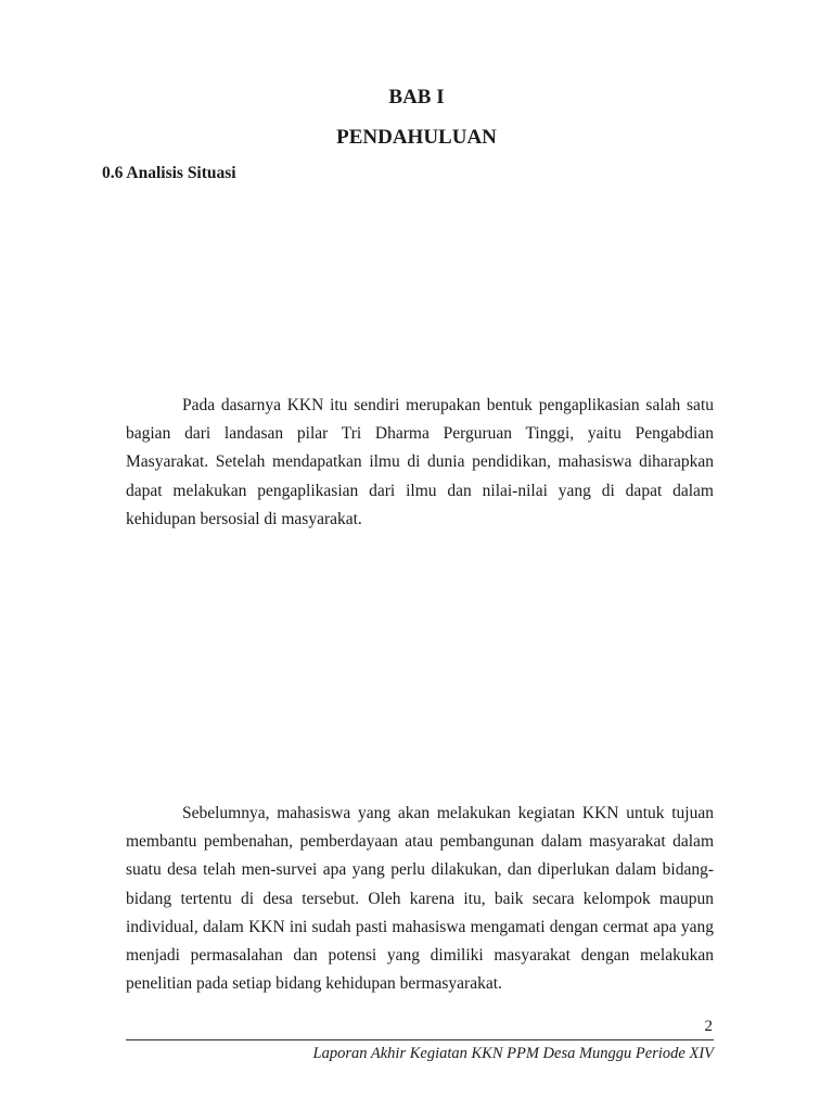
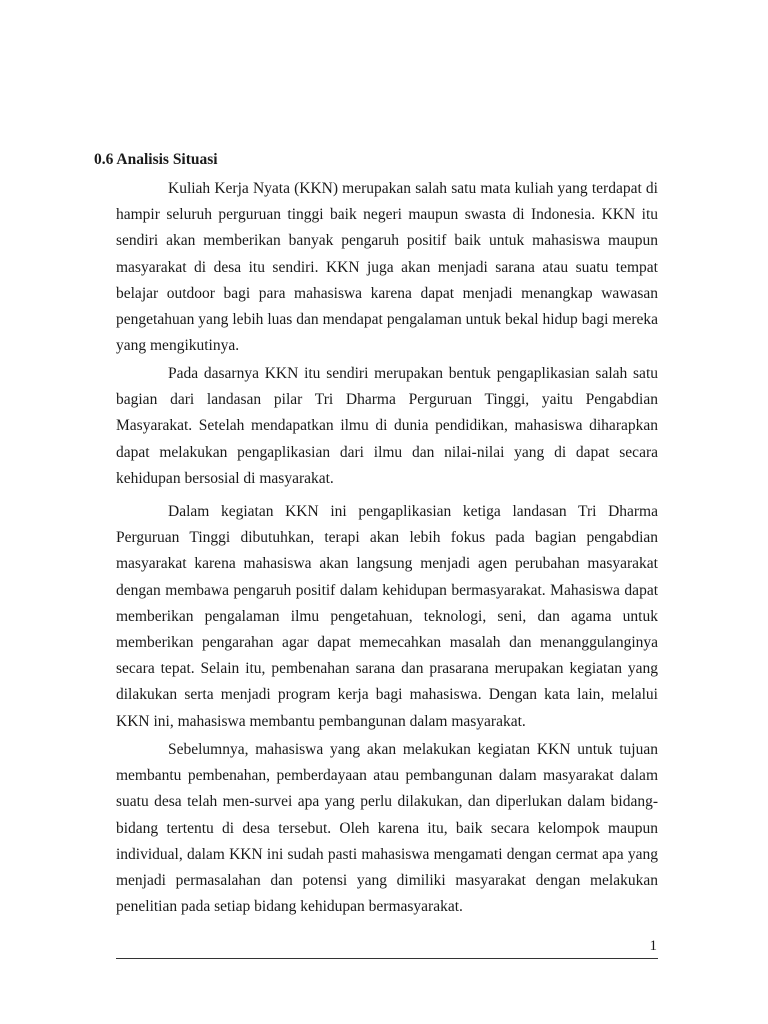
- BAB I
- PENDAHULUAN
  0.6 Analisis Situasi
+ Kuliah Kerja Nyata (KKN) merupakan salah satu mata kuliah yang terdapat di hampir seluruh perguruan tinggi baik negeri maupun swasta di Indonesia. KKN itu sendiri akan memberikan banyak pengaruh positif baik untuk mahasiswa maupun masyarakat di desa itu sendiri. KKN juga akan menjadi sarana atau suatu tempat belajar outdoor bagi para mahasiswa karena dapat menjadi menangkap wawasan pengetahuan yang lebih luas dan mendapat pengalaman untuk bekal hidup bagi mereka yang mengikutinya.
- Pada dasarnya KKN itu sendiri merupakan bentuk pengaplikasian salah satu bagian dari landasan pilar Tri Dharma Perguruan Tinggi, yaitu Pengabdian Masyarakat. Setelah mendapatkan ilmu di dunia pendidikan, mahasiswa diharapkan dapat melakukan pengaplikasian dari ilmu dan nilai-nilai yang di dapat dalam kehidupan bersosial di masyarakat.
+ Pada dasarnya KKN itu sendiri merupakan bentuk pengaplikasian salah satu bagian dari landasan pilar Tri Dharma Perguruan Tinggi, yaitu Pengabdian Masyarakat. Setelah mendapatkan ilmu di dunia pendidikan, mahasiswa diharapkan dapat melakukan pengaplikasian dari ilmu dan nilai-nilai yang di dapat secara kehidupan bersosial di masyarakat.
+ Dalam kegiatan KKN ini pengaplikasian ketiga landasan Tri Dharma Perguruan Tinggi dibutuhkan, terapi akan lebih fokus pada bagian pengabdian masyarakat karena mahasiswa akan langsung menjadi agen perubahan masyarakat dengan membawa pengaruh positif dalam kehidupan bermasyarakat. Mahasiswa dapat memberikan pengalaman ilmu pengetahuan, teknologi, seni, dan agama untuk memberikan pengarahan agar dapat memecahkan masalah dan menanggulanginya secara tepat. Selain itu, pembenahan sarana dan prasarana merupakan kegiatan yang dilakukan serta menjadi program kerja bagi mahasiswa. Dengan kata lain, melalui KKN ini, mahasiswa membantu pembangunan dalam masyarakat.
  Sebelumnya, mahasiswa yang akan melakukan kegiatan KKN untuk tujuan membantu pembenahan, pemberdayaan atau pembangunan dalam masyarakat dalam suatu desa telah men-survei apa yang perlu dilakukan, dan diperlukan dalam bidang-bidang tertentu di desa tersebut. Oleh karena itu, baik secara kelompok maupun individual, dalam KKN ini sudah pasti mahasiswa mengamati dengan cermat apa yang menjadi permasalahan dan potensi yang dimiliki masyarakat dengan melakukan penelitian pada setiap bidang kehidupan bermasyarakat.
- 2
+ 1
- Laporan Akhir Kegiatan KKN PPM Desa Munggu Periode XIV
